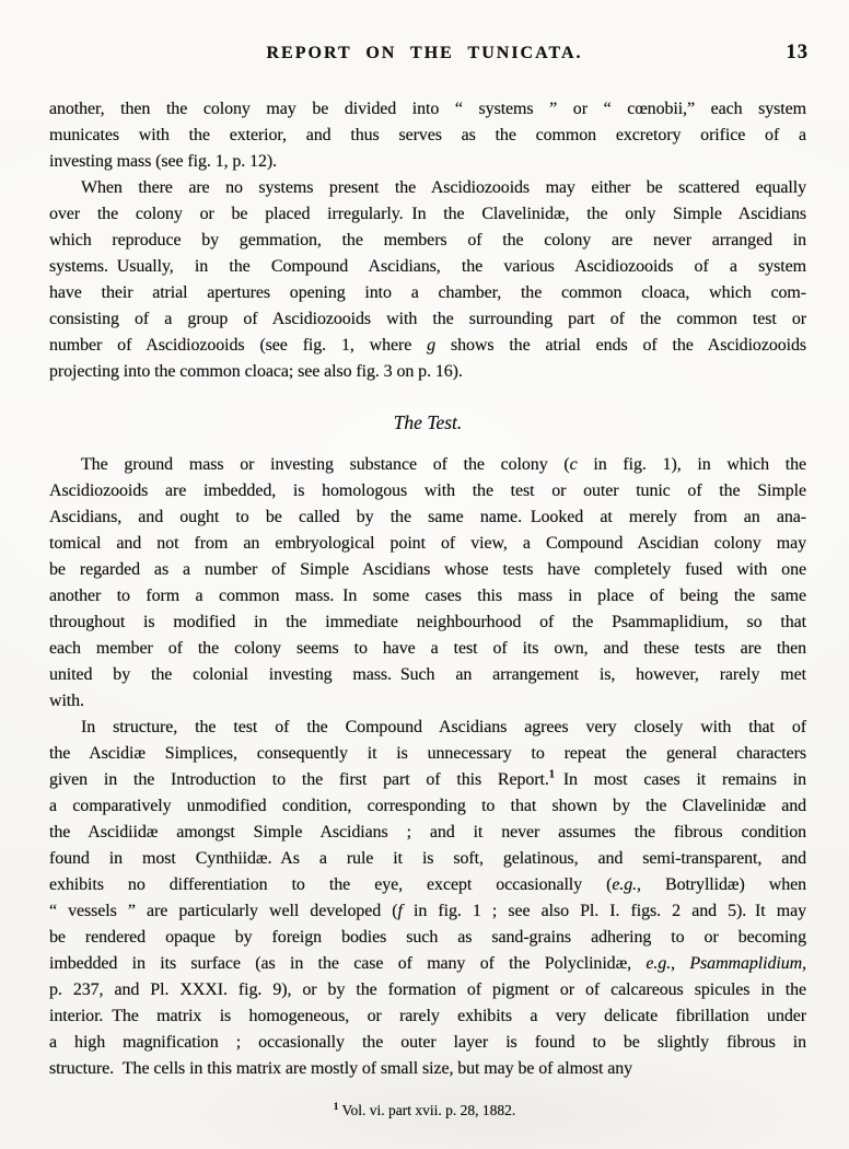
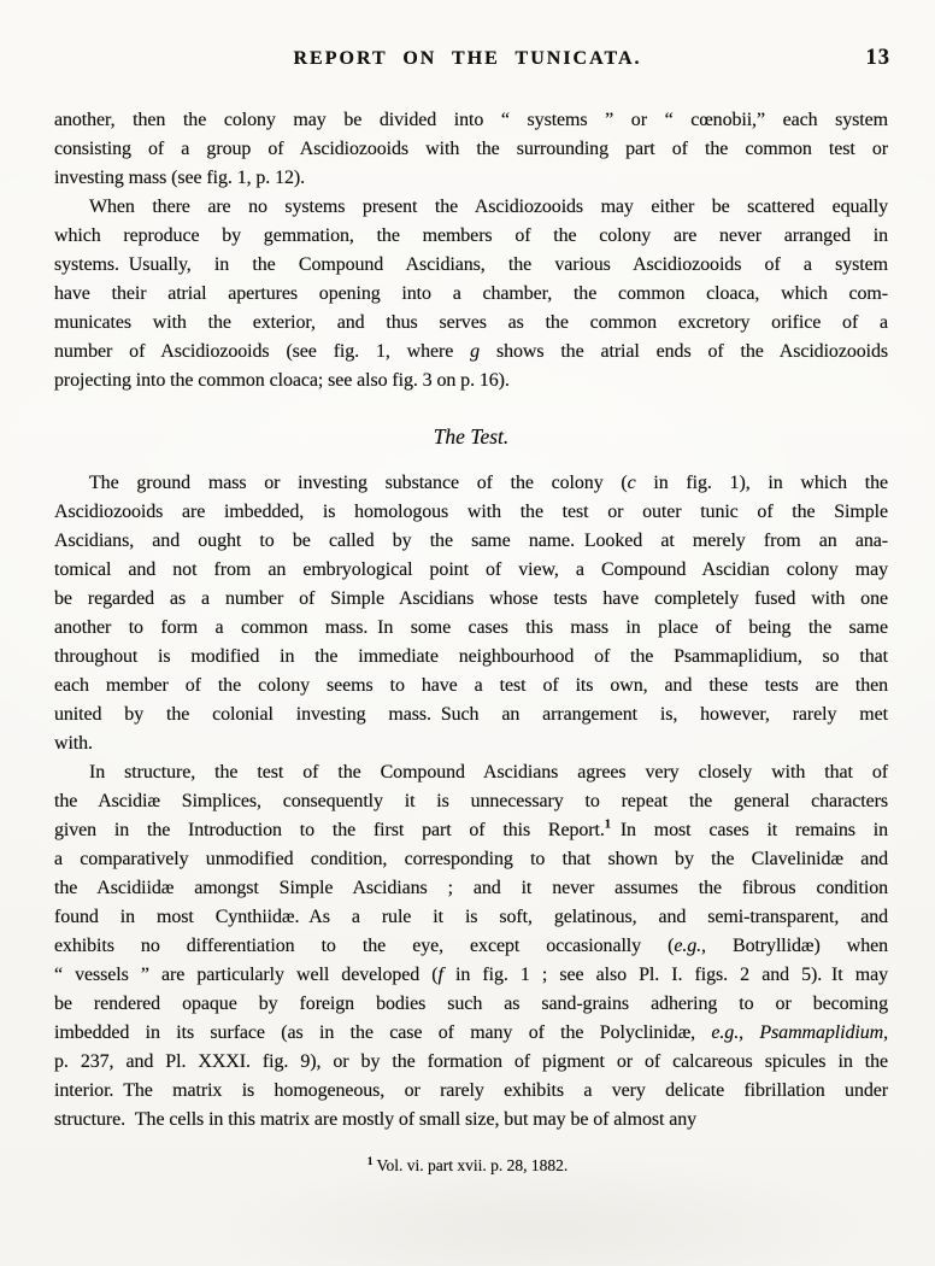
  REPORT ON THE TUNICATA.
  13
  another, then the colony may be divided into “ systems ” or “ cœnobii,” each system
- municates with the exterior, and thus serves as the common excretory orifice of a
+ consisting of a group of Ascidiozooids with the surrounding part of the common test or
  investing mass (see fig. 1, p. 12).
  When there are no systems present the Ascidiozooids may either be scattered equally
- over the colony or be placed irregularly. In the Clavelinidæ, the only Simple Ascidians
  which reproduce by gemmation, the members of the colony are never arranged in
  systems. Usually, in the Compound Ascidians, the various Ascidiozooids of a system
  have their atrial apertures opening into a chamber, the common cloaca, which com-
- consisting of a group of Ascidiozooids with the surrounding part of the common test or
+ municates with the exterior, and thus serves as the common excretory orifice of a
  number of Ascidiozooids (see fig. 1, where g shows the atrial ends of the Ascidiozooids
  projecting into the common cloaca; see also fig. 3 on p. 16).
  The Test.
  The ground mass or investing substance of the colony (c in fig. 1), in which the
  Ascidiozooids are imbedded, is homologous with the test or outer tunic of the Simple
  Ascidians, and ought to be called by the same name. Looked at merely from an ana-
  tomical and not from an embryological point of view, a Compound Ascidian colony may
  be regarded as a number of Simple Ascidians whose tests have completely fused with one
  another to form a common mass. In some cases this mass in place of being the same
  throughout is modified in the immediate neighbourhood of the Psammaplidium, so that
  each member of the colony seems to have a test of its own, and these tests are then
  united by the colonial investing mass. Such an arrangement is, however, rarely met
  with.
  In structure, the test of the Compound Ascidians agrees very closely with that of
  the Ascidiæ Simplices, consequently it is unnecessary to repeat the general characters
  given in the Introduction to the first part of this Report.1 In most cases it remains in
  a comparatively unmodified condition, corresponding to that shown by the Clavelinidæ and
  the Ascidiidæ amongst Simple Ascidians ; and it never assumes the fibrous condition
  found in most Cynthiidæ. As a rule it is soft, gelatinous, and semi-transparent, and
  exhibits no differentiation to the eye, except occasionally (e.g., Botryllidæ) when
  “ vessels ” are particularly well developed (f in fig. 1 ; see also Pl. I. figs. 2 and 5). It may
  be rendered opaque by foreign bodies such as sand-grains adhering to or becoming
  imbedded in its surface (as in the case of many of the Polyclinidæ, e.g., Psammaplidium,
  p. 237, and Pl. XXXI. fig. 9), or by the formation of pigment or of calcareous spicules in the
  interior. The matrix is homogeneous, or rarely exhibits a very delicate fibrillation under
- a high magnification ; occasionally the outer layer is found to be slightly fibrous in
  structure. The cells in this matrix are mostly of small size, but may be of almost any
  1 Vol. vi. part xvii. p. 28, 1882.
